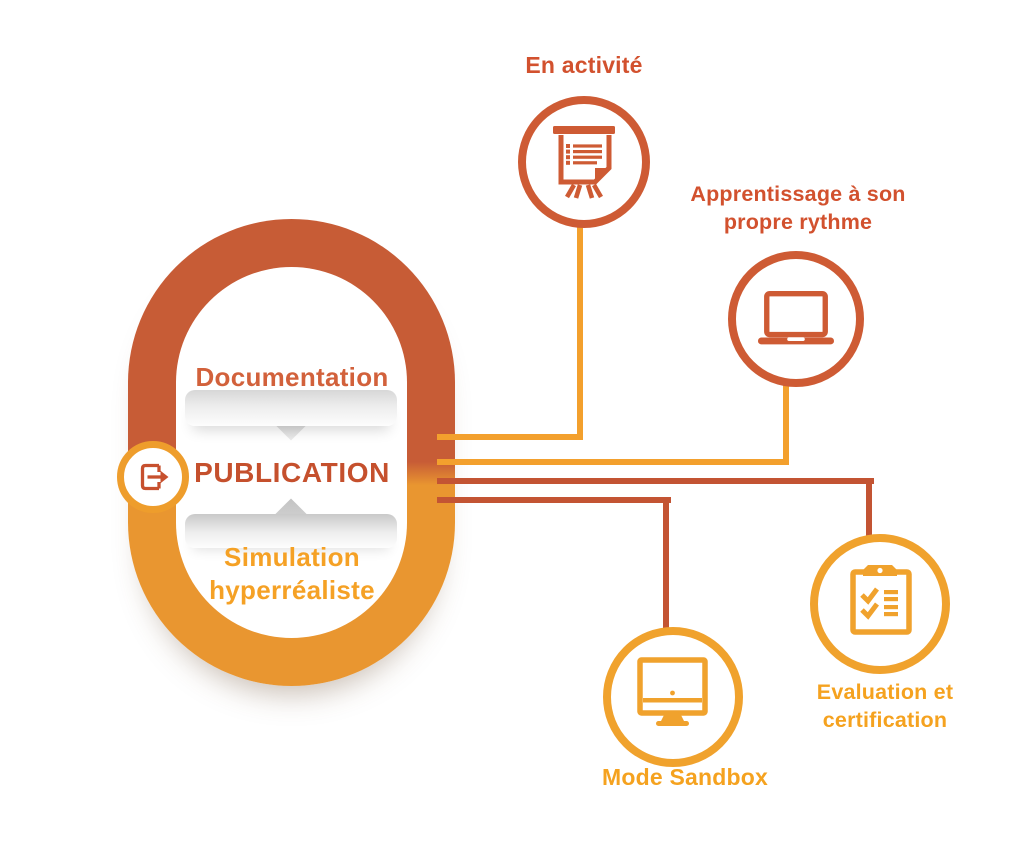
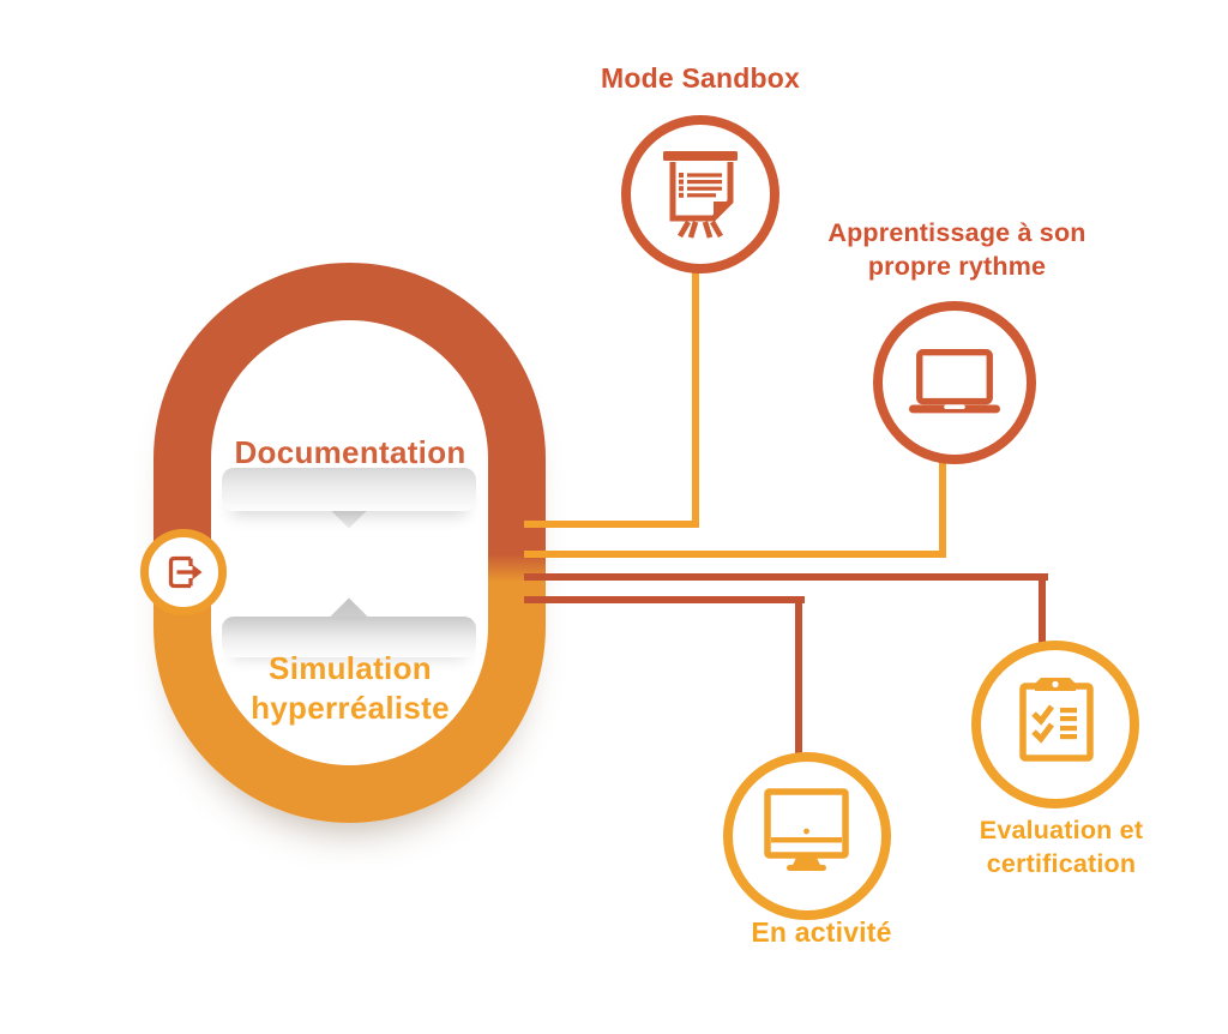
  Documentation
- PUBLICATION
  Simulation hyperréaliste
- En activité
+ Mode Sandbox
  Apprentissage à son propre rythme
  Evaluation et certification
- Mode Sandbox
+ En activité
